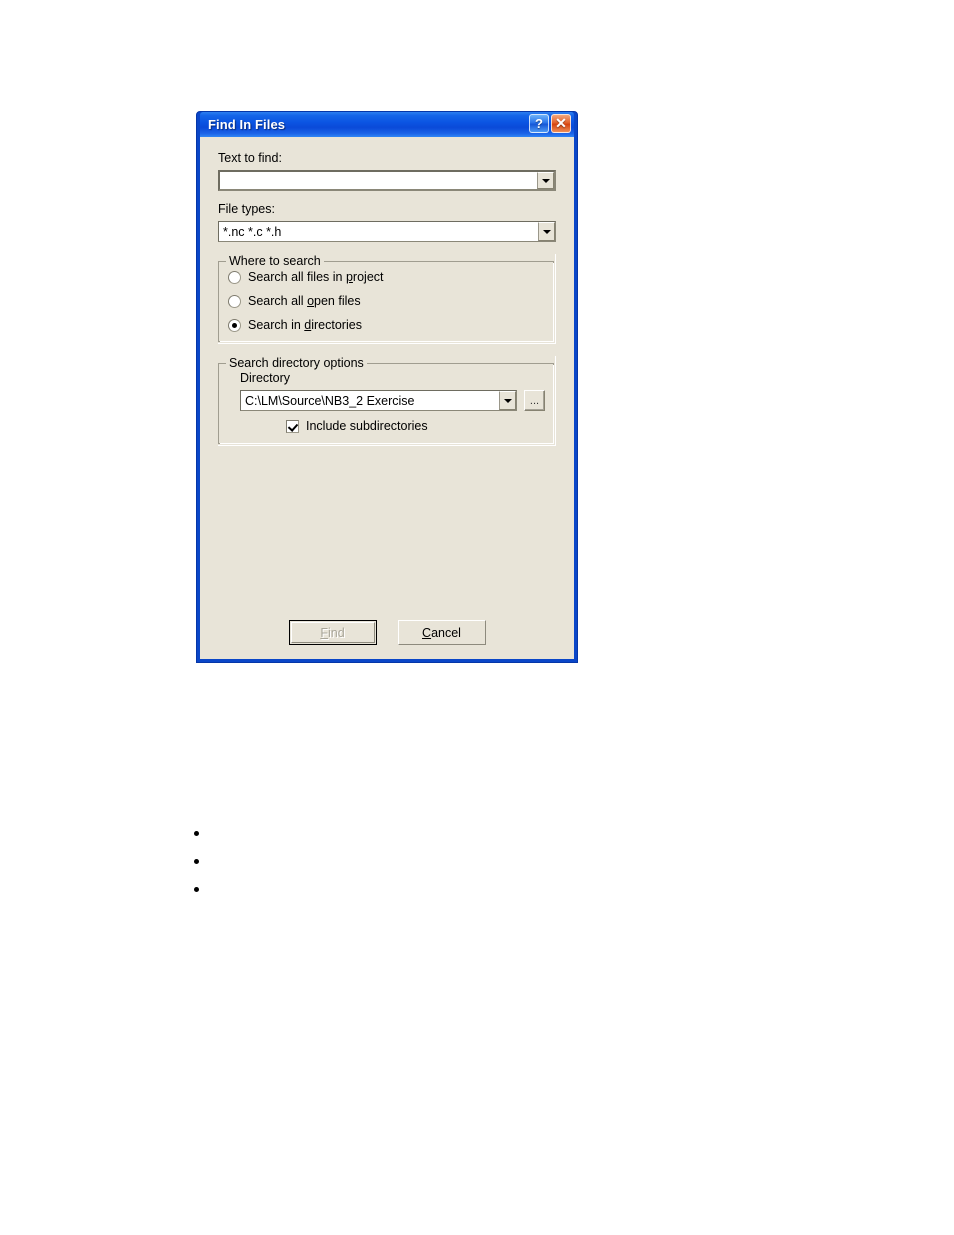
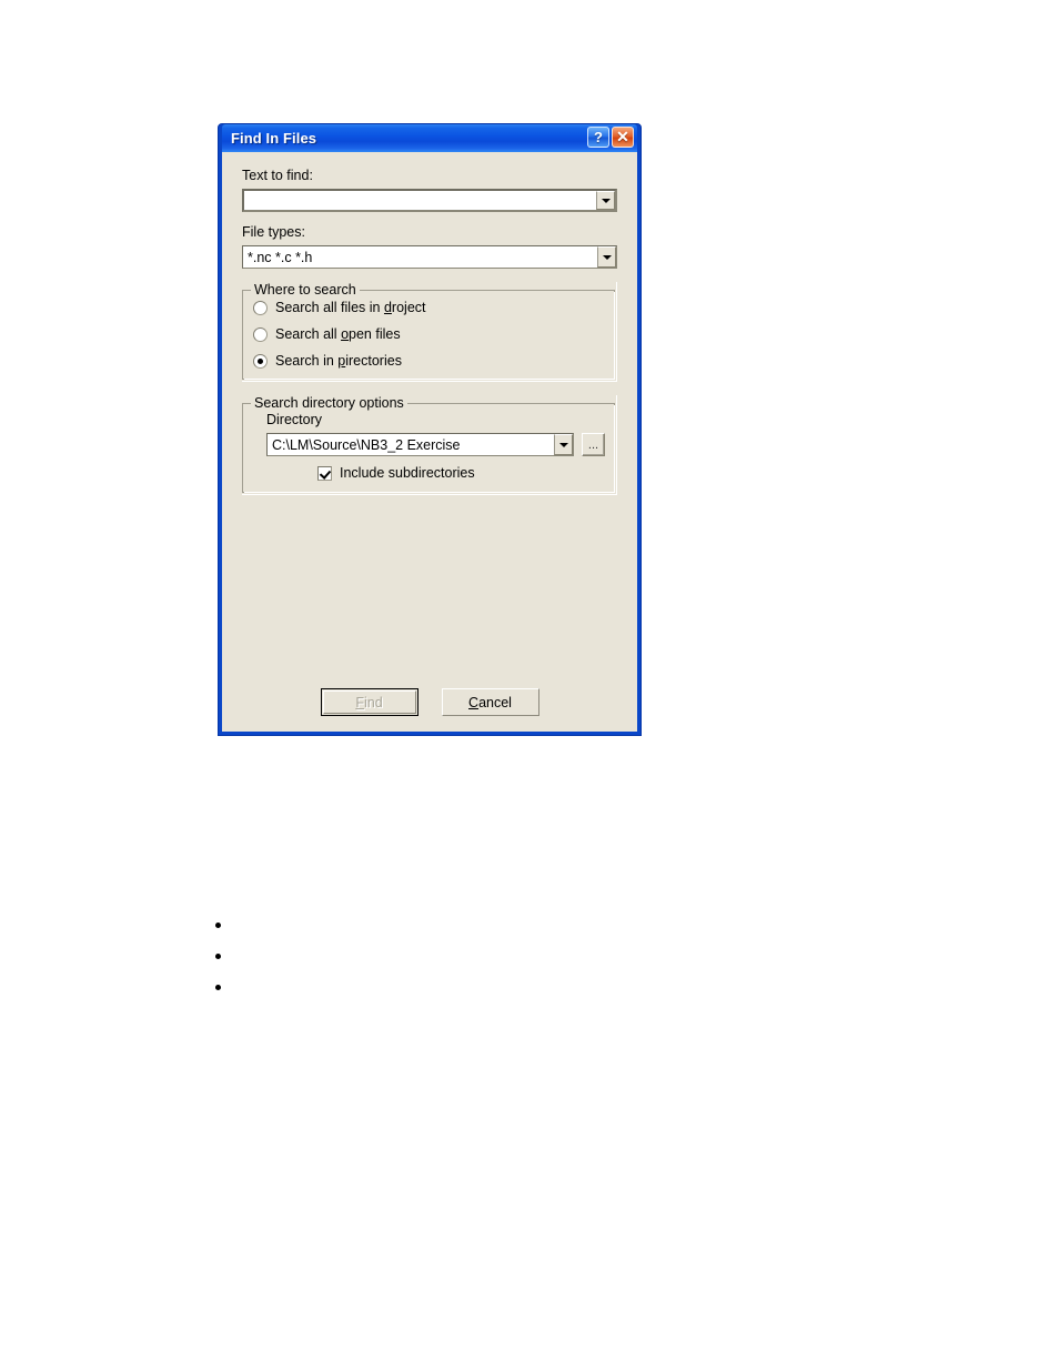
  Find In Files
  ?
  ✕
  Text to find:
  File types:
  *.nc *.c *.h
  Where to search
- Search all files in project
+ Search all files in droject
  Search all open files
- Search in directories
+ Search in pirectories
  Search directory options
  Directory
  C:\LM\Source\NB3_2 Exercise
  ...
  Include subdirectories
  Find
  Cancel
